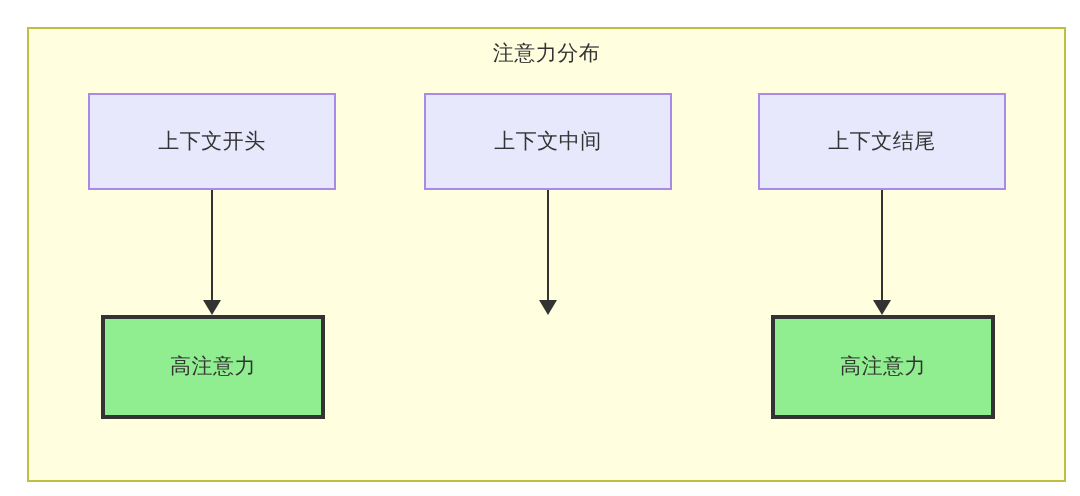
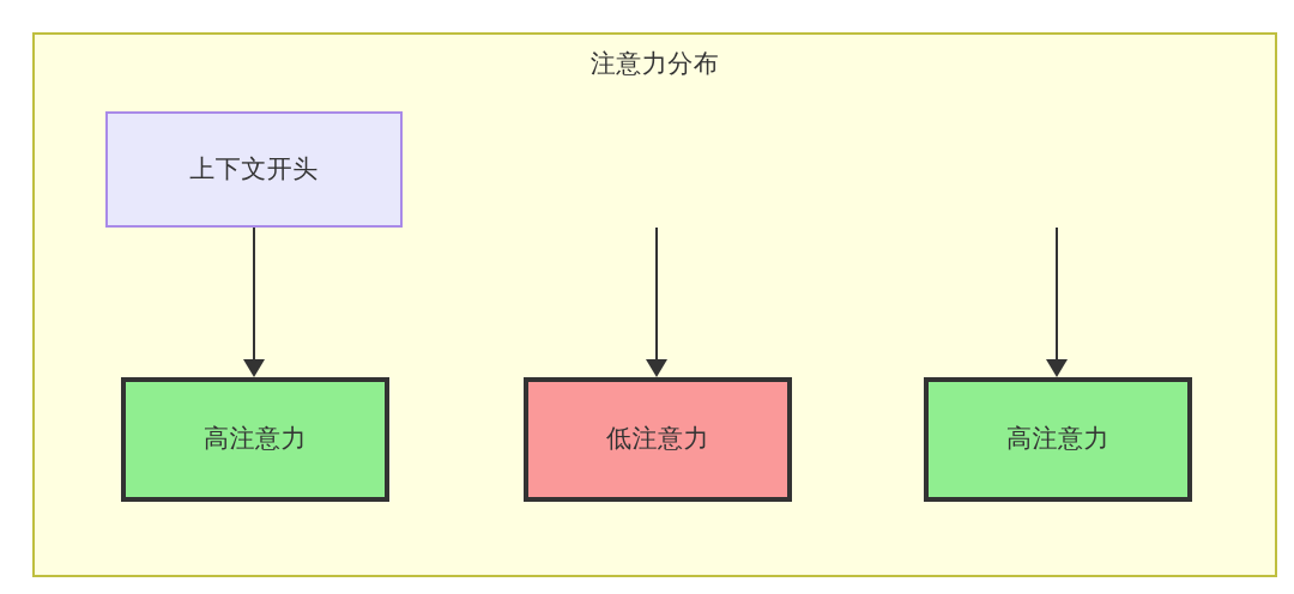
  注意力分布
  上下文开头
- 上下文中间
- 上下文结尾
  高注意力
+ 低注意力
  高注意力
